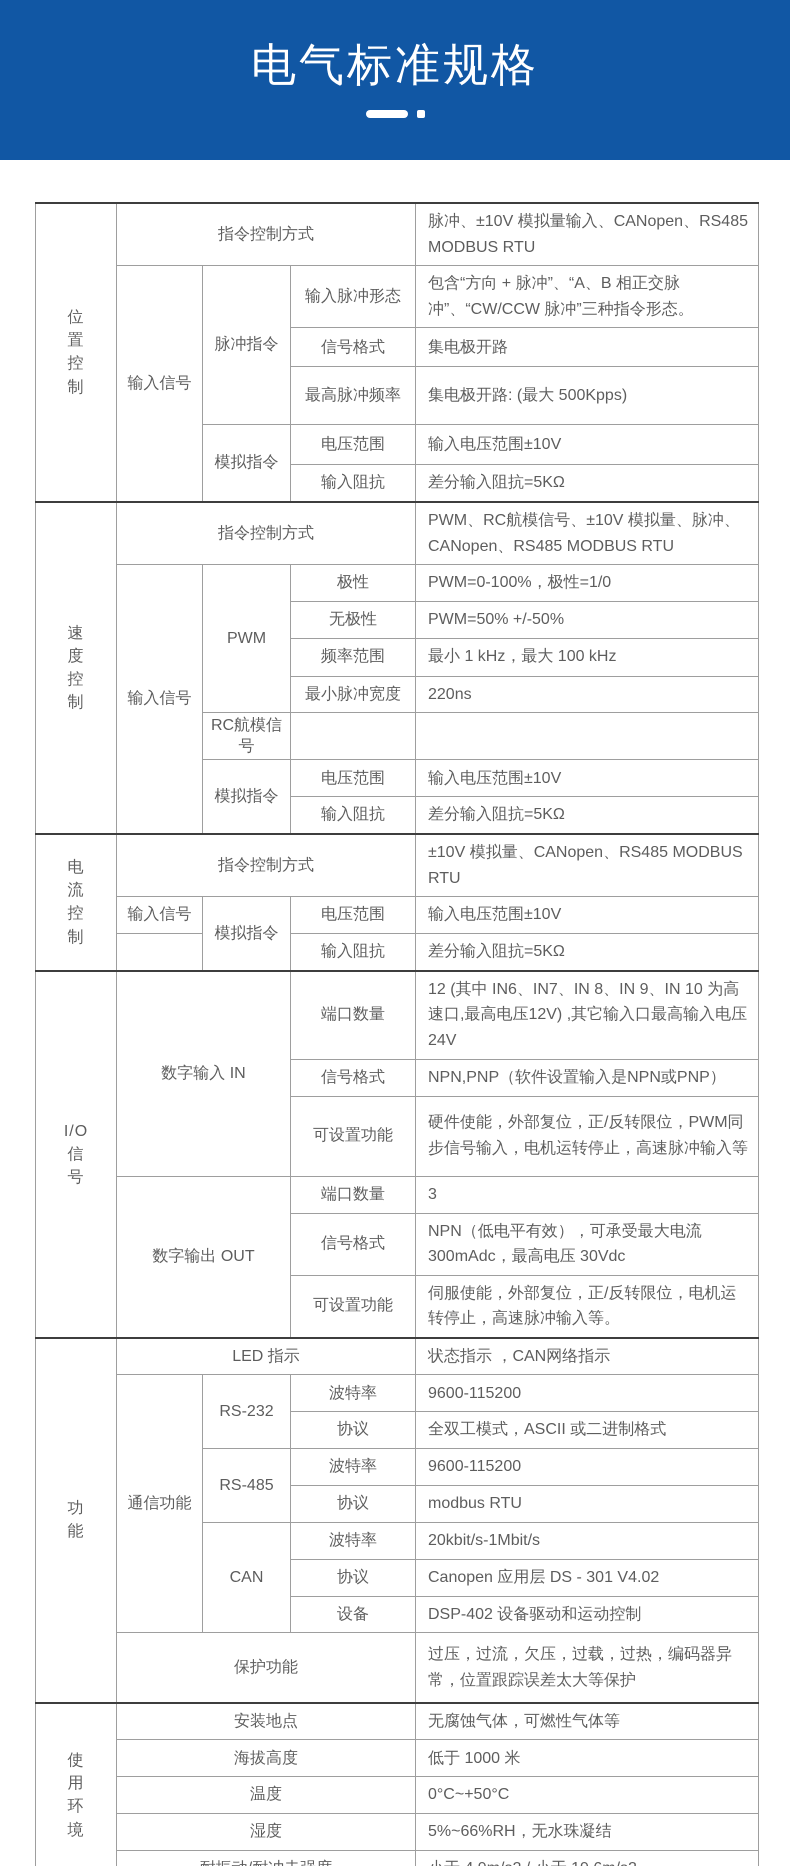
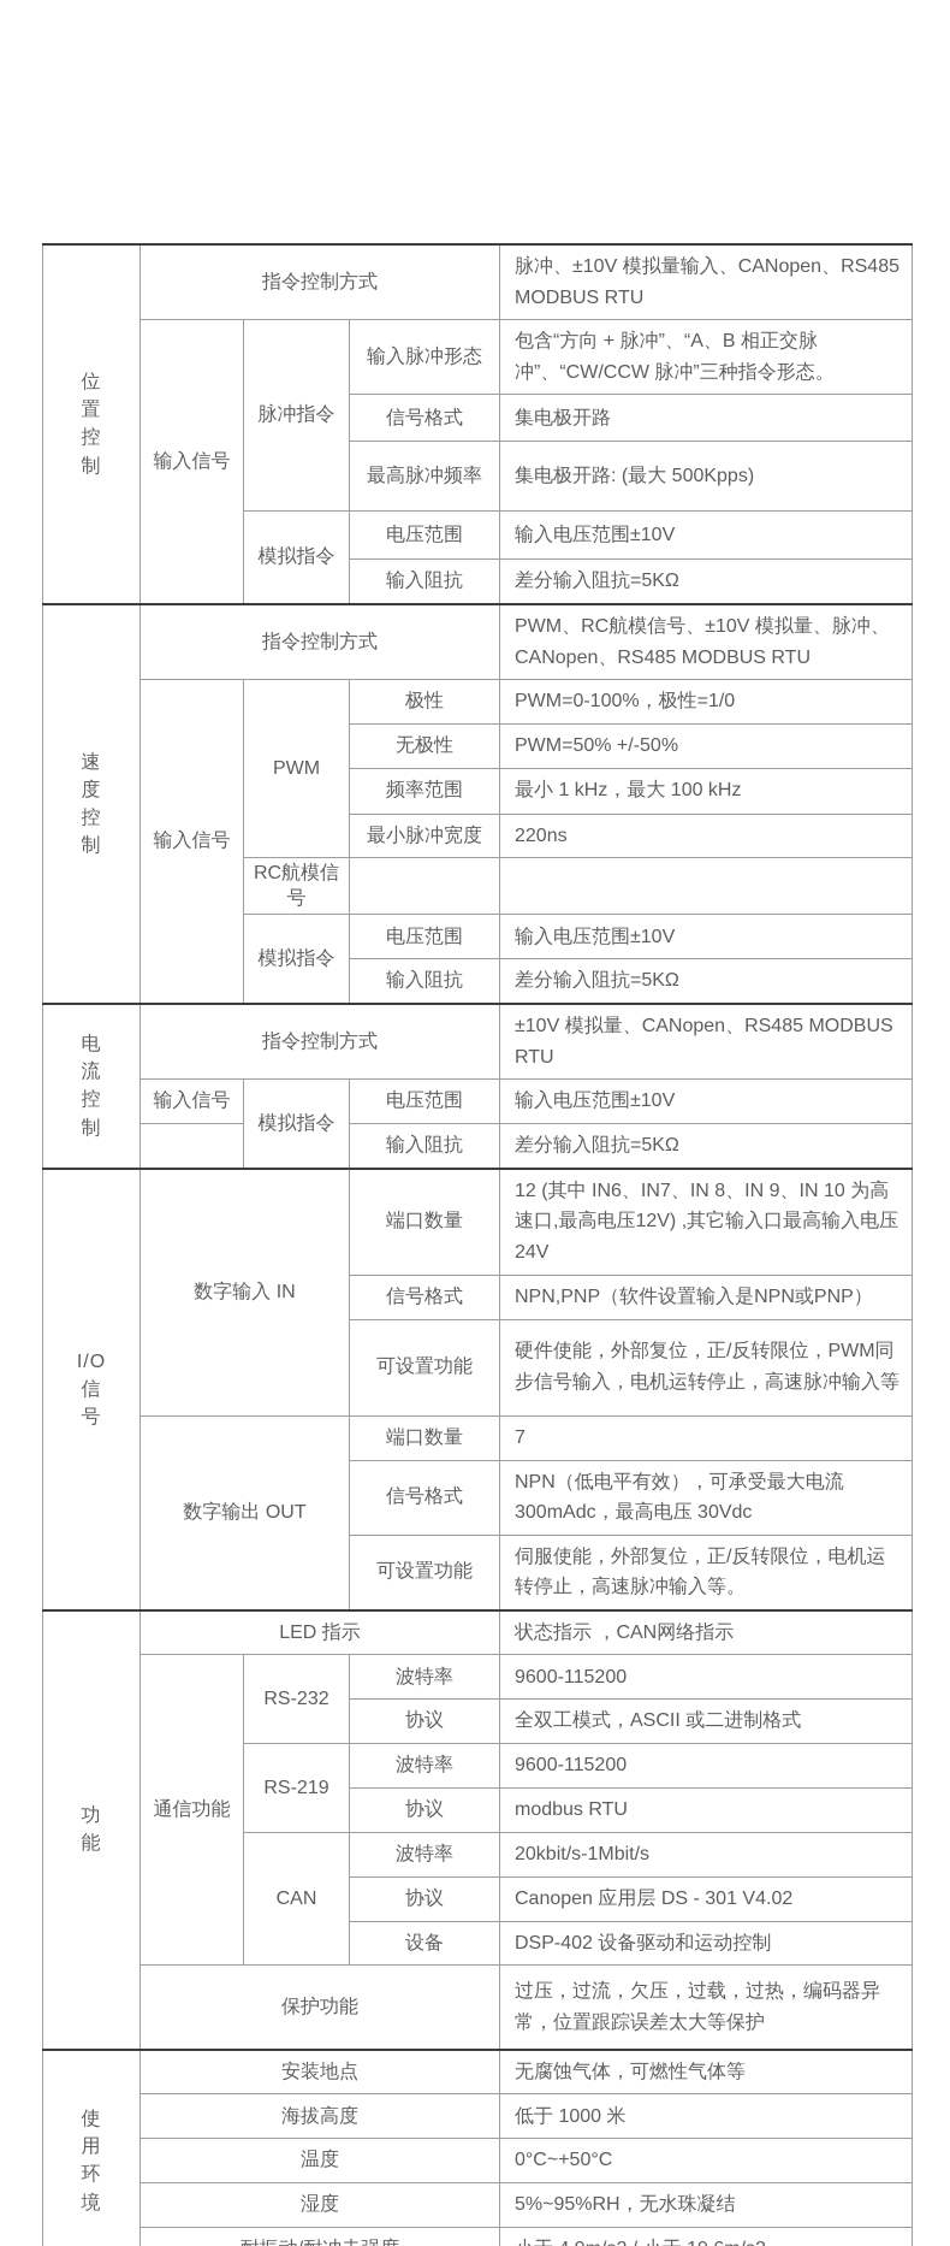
- 电气标准规格
  位 置 控 制	指令控制方式	脉冲、±10V 模拟量输入、CANopen、RS485 MODBUS RTU
  输入信号	脉冲指令	输入脉冲形态	包含“方向 + 脉冲”、“A、B 相正交脉冲”、“CW/CCW 脉冲”三种指令形态。
  信号格式	集电极开路
  最高脉冲频率	集电极开路: (最大 500Kpps)
  模拟指令	电压范围	输入电压范围±10V
  输入阻抗	差分输入阻抗=5KΩ
  速 度 控 制	指令控制方式	PWM、RC航模信号、±10V 模拟量、脉冲、CANopen、RS485 MODBUS RTU
  输入信号	PWM	极性	PWM=0-100%，极性=1/0
  无极性	PWM=50% +/-50%
  频率范围	最小 1 kHz，最大 100 kHz
  最小脉冲宽度	220ns
  RC航模信号
  模拟指令	电压范围	输入电压范围±10V
  输入阻抗	差分输入阻抗=5KΩ
  电 流 控 制	指令控制方式	±10V 模拟量、CANopen、RS485 MODBUS RTU
  输入信号	模拟指令	电压范围	输入电压范围±10V
  	输入阻抗	差分输入阻抗=5KΩ
  I/O 信 号	数字输入 IN	端口数量	12 (其中 IN6、IN7、IN 8、IN 9、IN 10 为高速口,最高电压12V) ,其它输入口最高输入电压24V
  信号格式	NPN,PNP（软件设置输入是NPN或PNP）
  可设置功能	硬件使能，外部复位，正/反转限位，PWM同步信号输入，电机运转停止，高速脉冲输入等
- 数字输出 OUT	端口数量	3
+ 数字输出 OUT	端口数量	7
  信号格式	NPN（低电平有效），可承受最大电流 300mAdc，最高电压 30Vdc
  可设置功能	伺服使能，外部复位，正/反转限位，电机运转停止，高速脉冲输入等。
  功 能	LED 指示	状态指示 ，CAN网络指示
  通信功能	RS-232	波特率	9600-115200
  协议	全双工模式，ASCII 或二进制格式
- RS-485	波特率	9600-115200
+ RS-219	波特率	9600-115200
  协议	modbus RTU
  CAN	波特率	20kbit/s-1Mbit/s
  协议	Canopen 应用层 DS - 301 V4.02
  设备	DSP-402 设备驱动和运动控制
  保护功能	过压，过流，欠压，过载，过热，编码器异常，位置跟踪误差太大等保护
  使 用 环 境	安装地点	无腐蚀气体，可燃性气体等
  海拔高度	低于 1000 米
  温度	0°C~+50°C
- 湿度	5%~66%RH，无水珠凝结
+ 湿度	5%~95%RH，无水珠凝结
